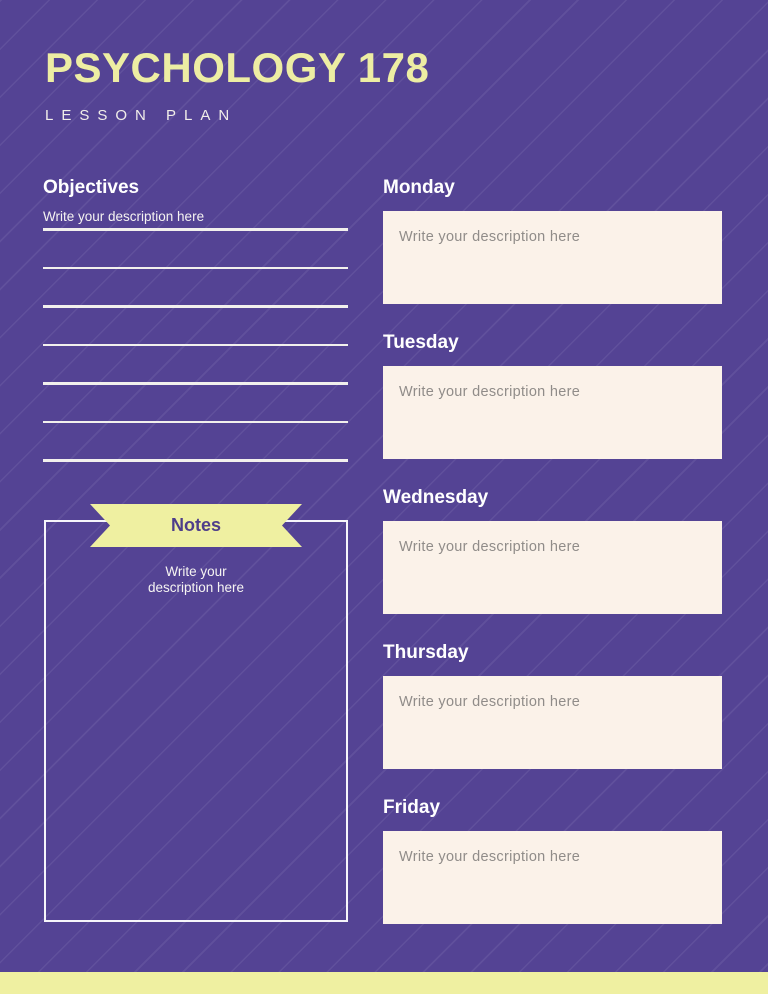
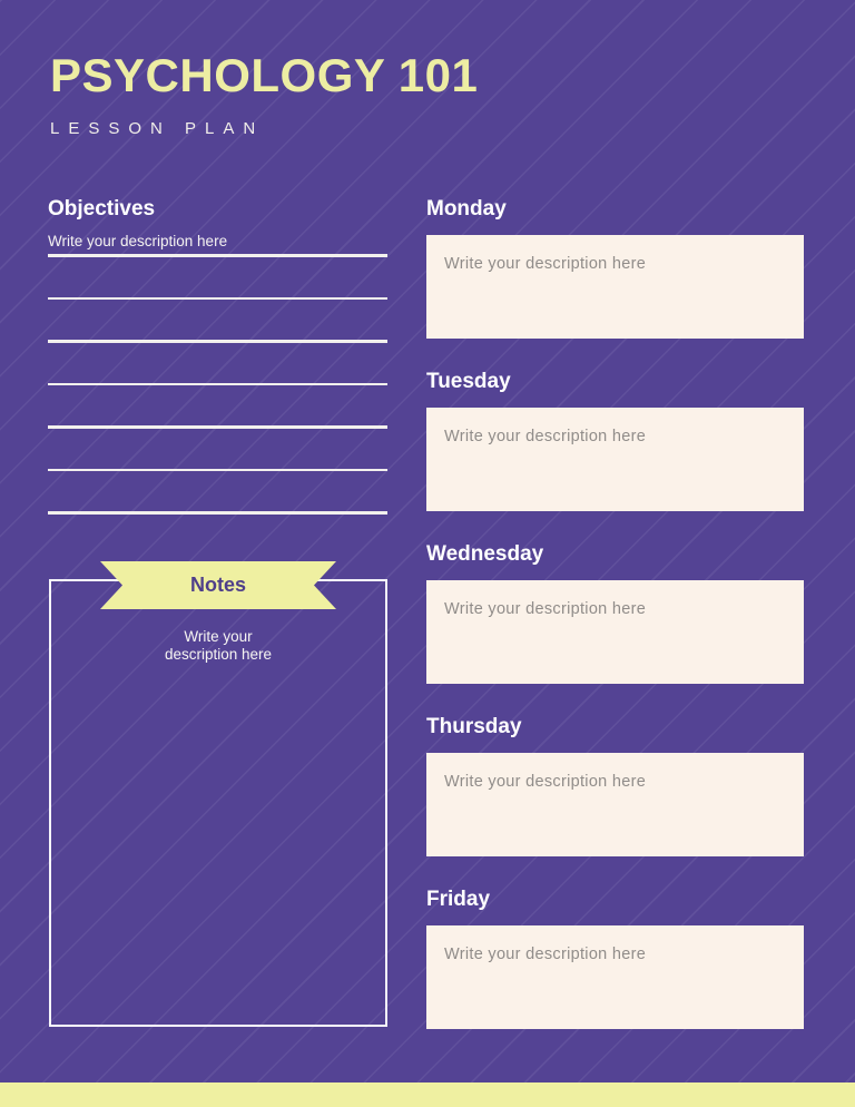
- PSYCHOLOGY 178
+ PSYCHOLOGY 101
  LESSON PLAN
  Objectives
  Write your description here
  Notes
  Write your
  description here
  Monday
  Write your description here
  Tuesday
  Write your description here
  Wednesday
  Write your description here
  Thursday
  Write your description here
  Friday
  Write your description here
